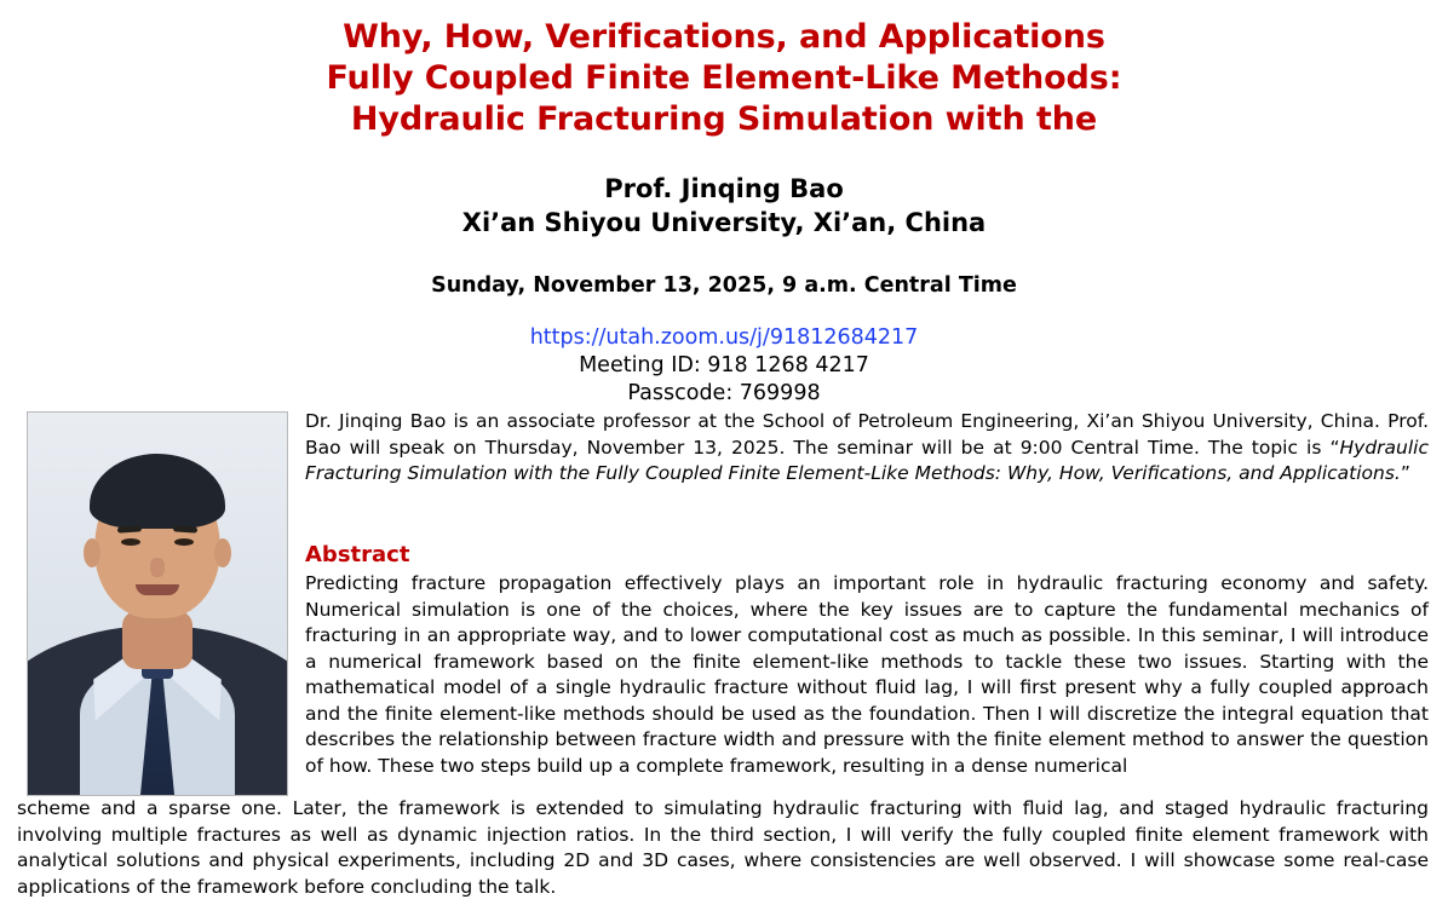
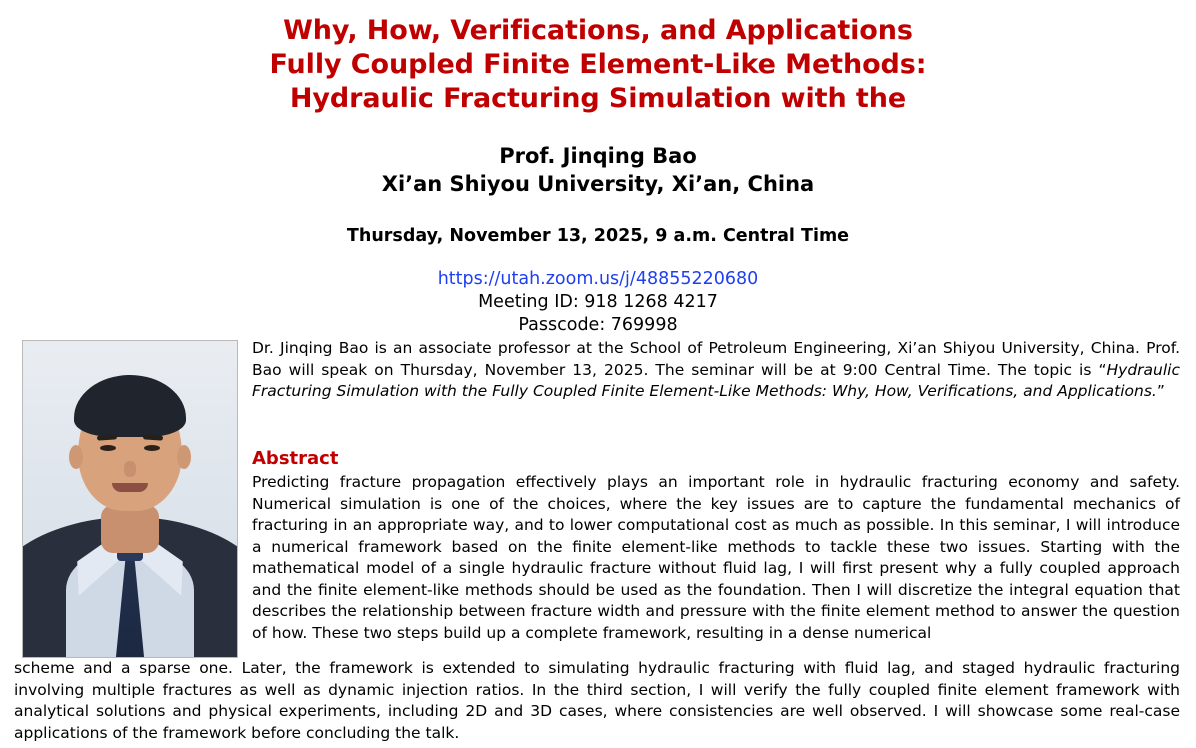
  Why, How, Verifications, and Applications
  Fully Coupled Finite Element-Like Methods:
  Hydraulic Fracturing Simulation with the
  Prof. Jinqing Bao
  Xi’an Shiyou University, Xi’an, China
- Sunday, November 13, 2025, 9 a.m. Central Time
+ Thursday, November 13, 2025, 9 a.m. Central Time
- https://utah.zoom.us/j/91812684217
+ https://utah.zoom.us/j/48855220680
  Meeting ID: 918 1268 4217
  Passcode: 769998
  Dr. Jinqing Bao is an associate professor at the School of Petroleum Engineering, Xi’an Shiyou University, China. Prof. Bao will speak on Thursday, November 13, 2025. The seminar will be at 9:00 Central Time. The topic is “Hydraulic Fracturing Simulation with the Fully Coupled Finite Element-Like Methods: Why, How, Verifications, and Applications.”
  Abstract
  Predicting fracture propagation effectively plays an important role in hydraulic fracturing economy and safety. Numerical simulation is one of the choices, where the key issues are to capture the fundamental mechanics of fracturing in an appropriate way, and to lower computational cost as much as possible. In this seminar, I will introduce a numerical framework based on the finite element-like methods to tackle these two issues. Starting with the mathematical model of a single hydraulic fracture without fluid lag, I will first present why a fully coupled approach and the finite element-like methods should be used as the foundation. Then I will discretize the integral equation that describes the relationship between fracture width and pressure with the finite element method to answer the question of how. These two steps build up a complete framework, resulting in a dense numerical
  scheme and a sparse one. Later, the framework is extended to simulating hydraulic fracturing with fluid lag, and staged hydraulic fracturing involving multiple fractures as well as dynamic injection ratios. In the third section, I will verify the fully coupled finite element framework with analytical solutions and physical experiments, including 2D and 3D cases, where consistencies are well observed. I will showcase some real-case applications of the framework before concluding the talk.
